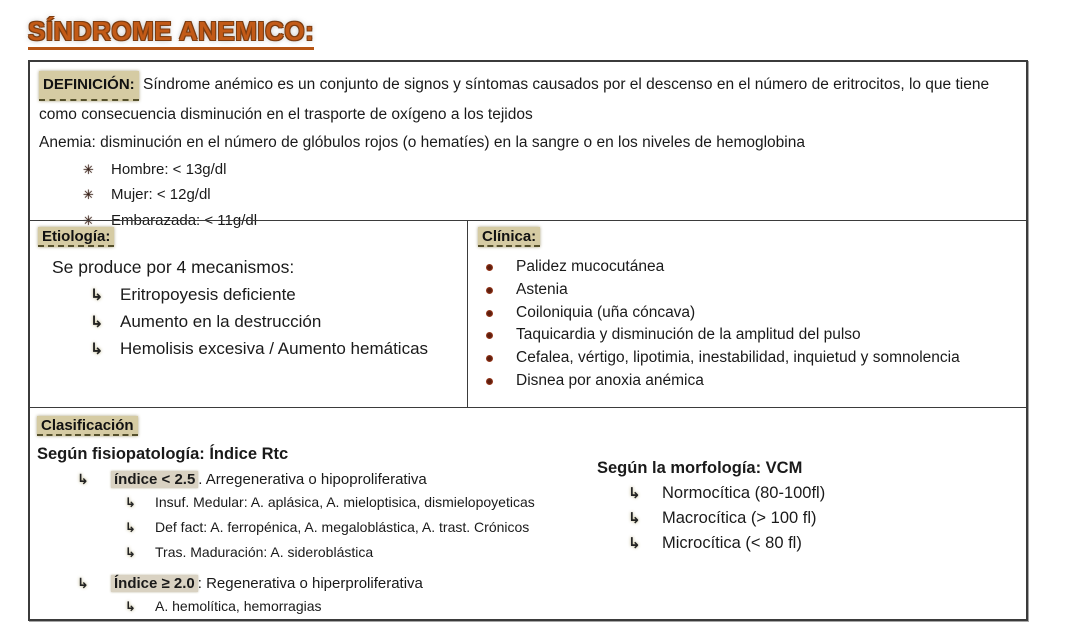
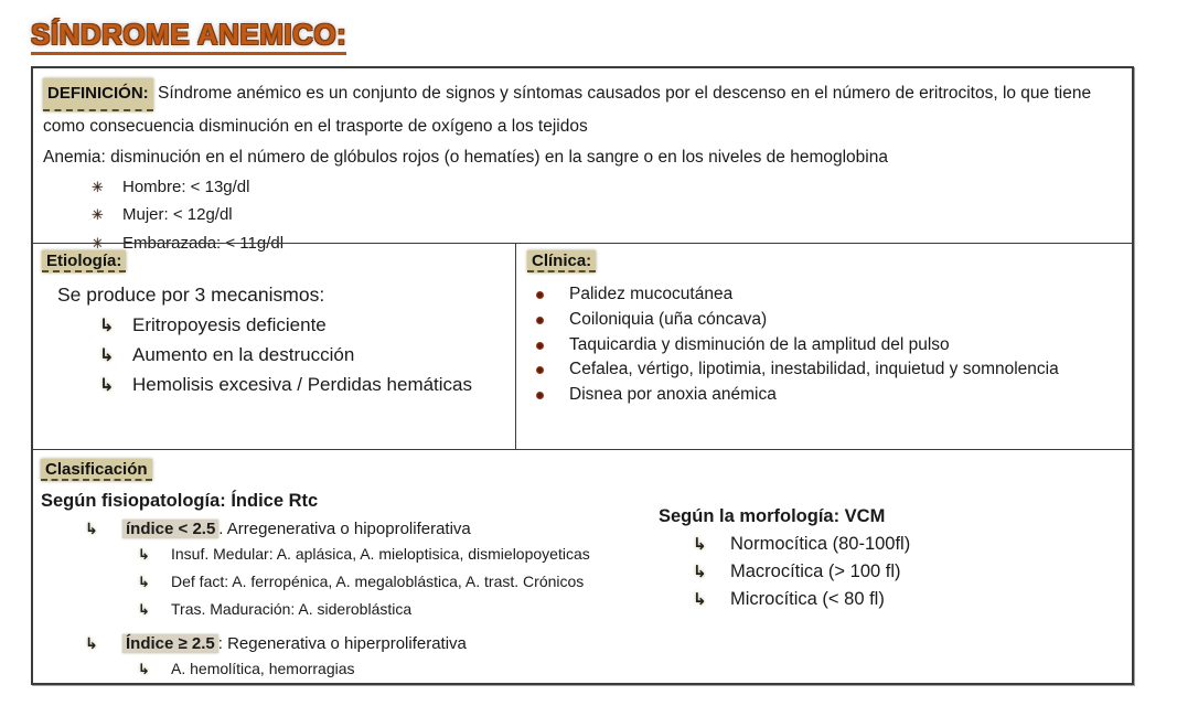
  SÍNDROME ANEMICO:
  DEFINICIÓN: Síndrome anémico es un conjunto de signos y síntomas causados por el descenso en el número de eritrocitos, lo que tiene como consecuencia disminución en el trasporte de oxígeno a los tejidos
  Anemia: disminución en el número de glóbulos rojos (o hematíes) en la sangre o en los niveles de hemoglobina
  ✳
  Hombre: < 13g/dl
  ✳
  Mujer: < 12g/dl
  ✳
  Embarazada: < 11g/dl
  Etiología:
- Se produce por 4 mecanismos:
+ Se produce por 3 mecanismos:
  ↳
  Eritropoyesis deficiente
  ↳
  Aumento en la destrucción
  ↳
- Hemolisis excesiva / Aumento hemáticas
+ Hemolisis excesiva / Perdidas hemáticas
  Clínica:
  Palidez mucocutánea
- Astenia
  Coiloniquia (uña cóncava)
  Taquicardia y disminución de la amplitud del pulso
  Cefalea, vértigo, lipotimia, inestabilidad, inquietud y somnolencia
  Disnea por anoxia anémica
  Clasificación
  Según fisiopatología: Índice Rtc
  ↳
  índice < 2.5 . Arregenerativa o hipoproliferativa
  ↳
  Insuf. Medular: A. aplásica, A. mieloptisica, dismielopoyeticas
  ↳
  Def fact: A. ferropénica, A. megaloblástica, A. trast. Crónicos
  ↳
  Tras. Maduración: A. sideroblástica
  ↳
- Índice ≥ 2.0 : Regenerativa o hiperproliferativa
+ Índice ≥ 2.5 : Regenerativa o hiperproliferativa
  ↳
  A. hemolítica, hemorragias
  Según la morfología: VCM
  ↳
  Normocítica (80-100fl)
  ↳
  Macrocítica (> 100 fl)
  ↳
  Microcítica (< 80 fl)
